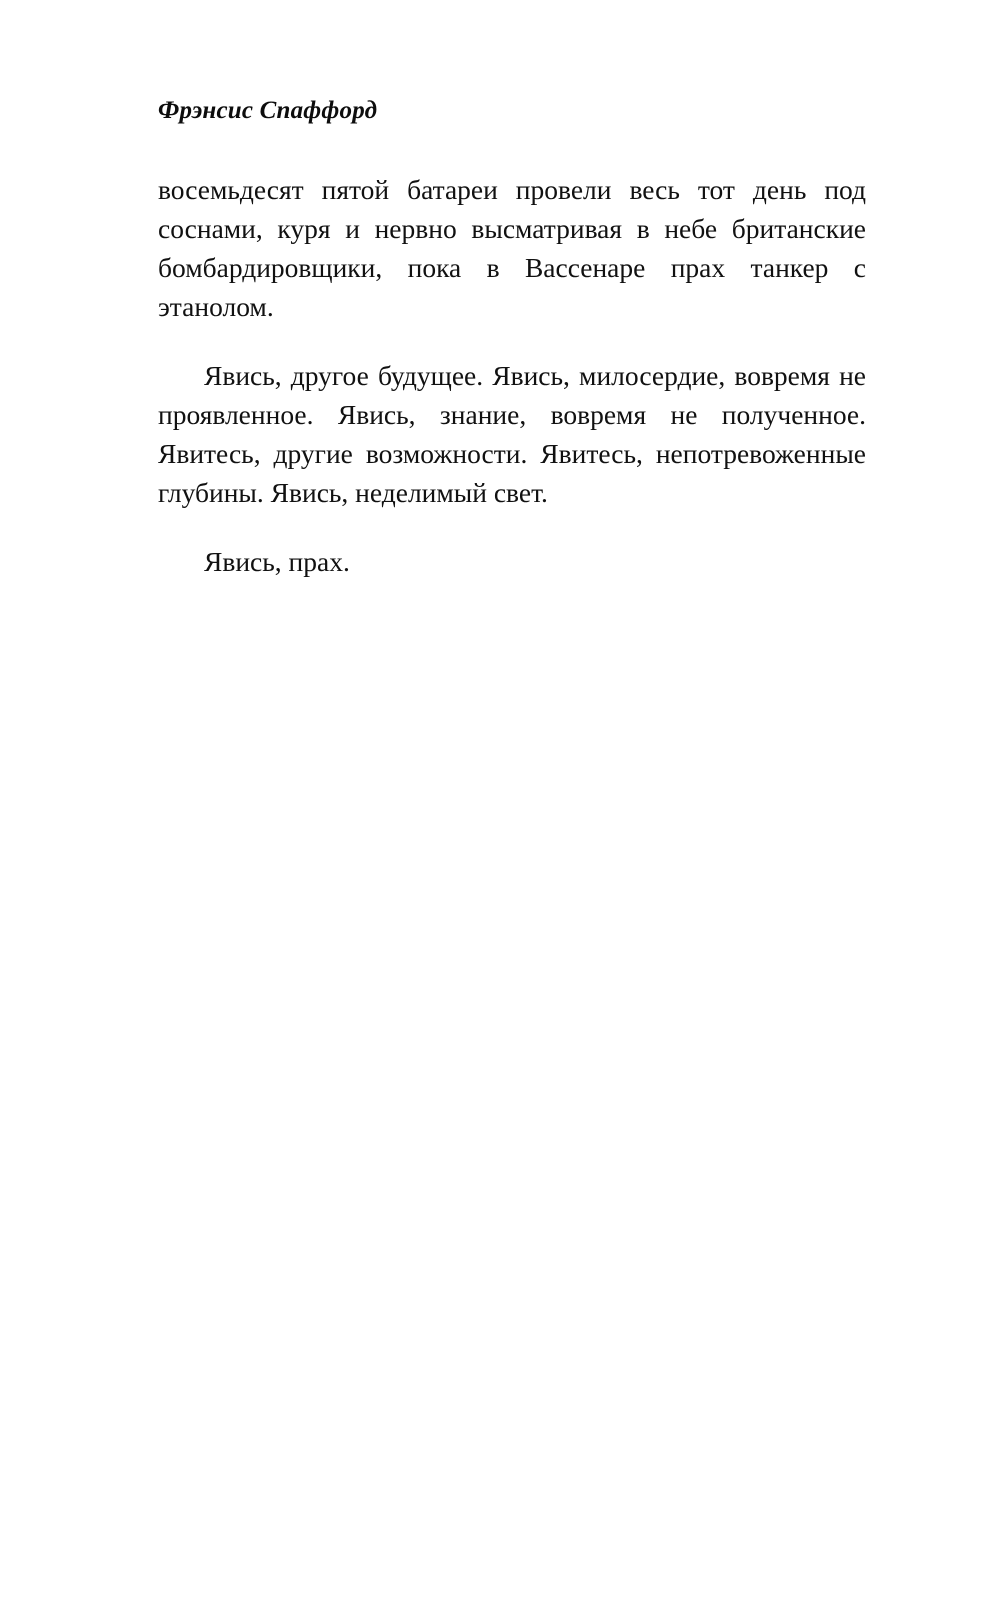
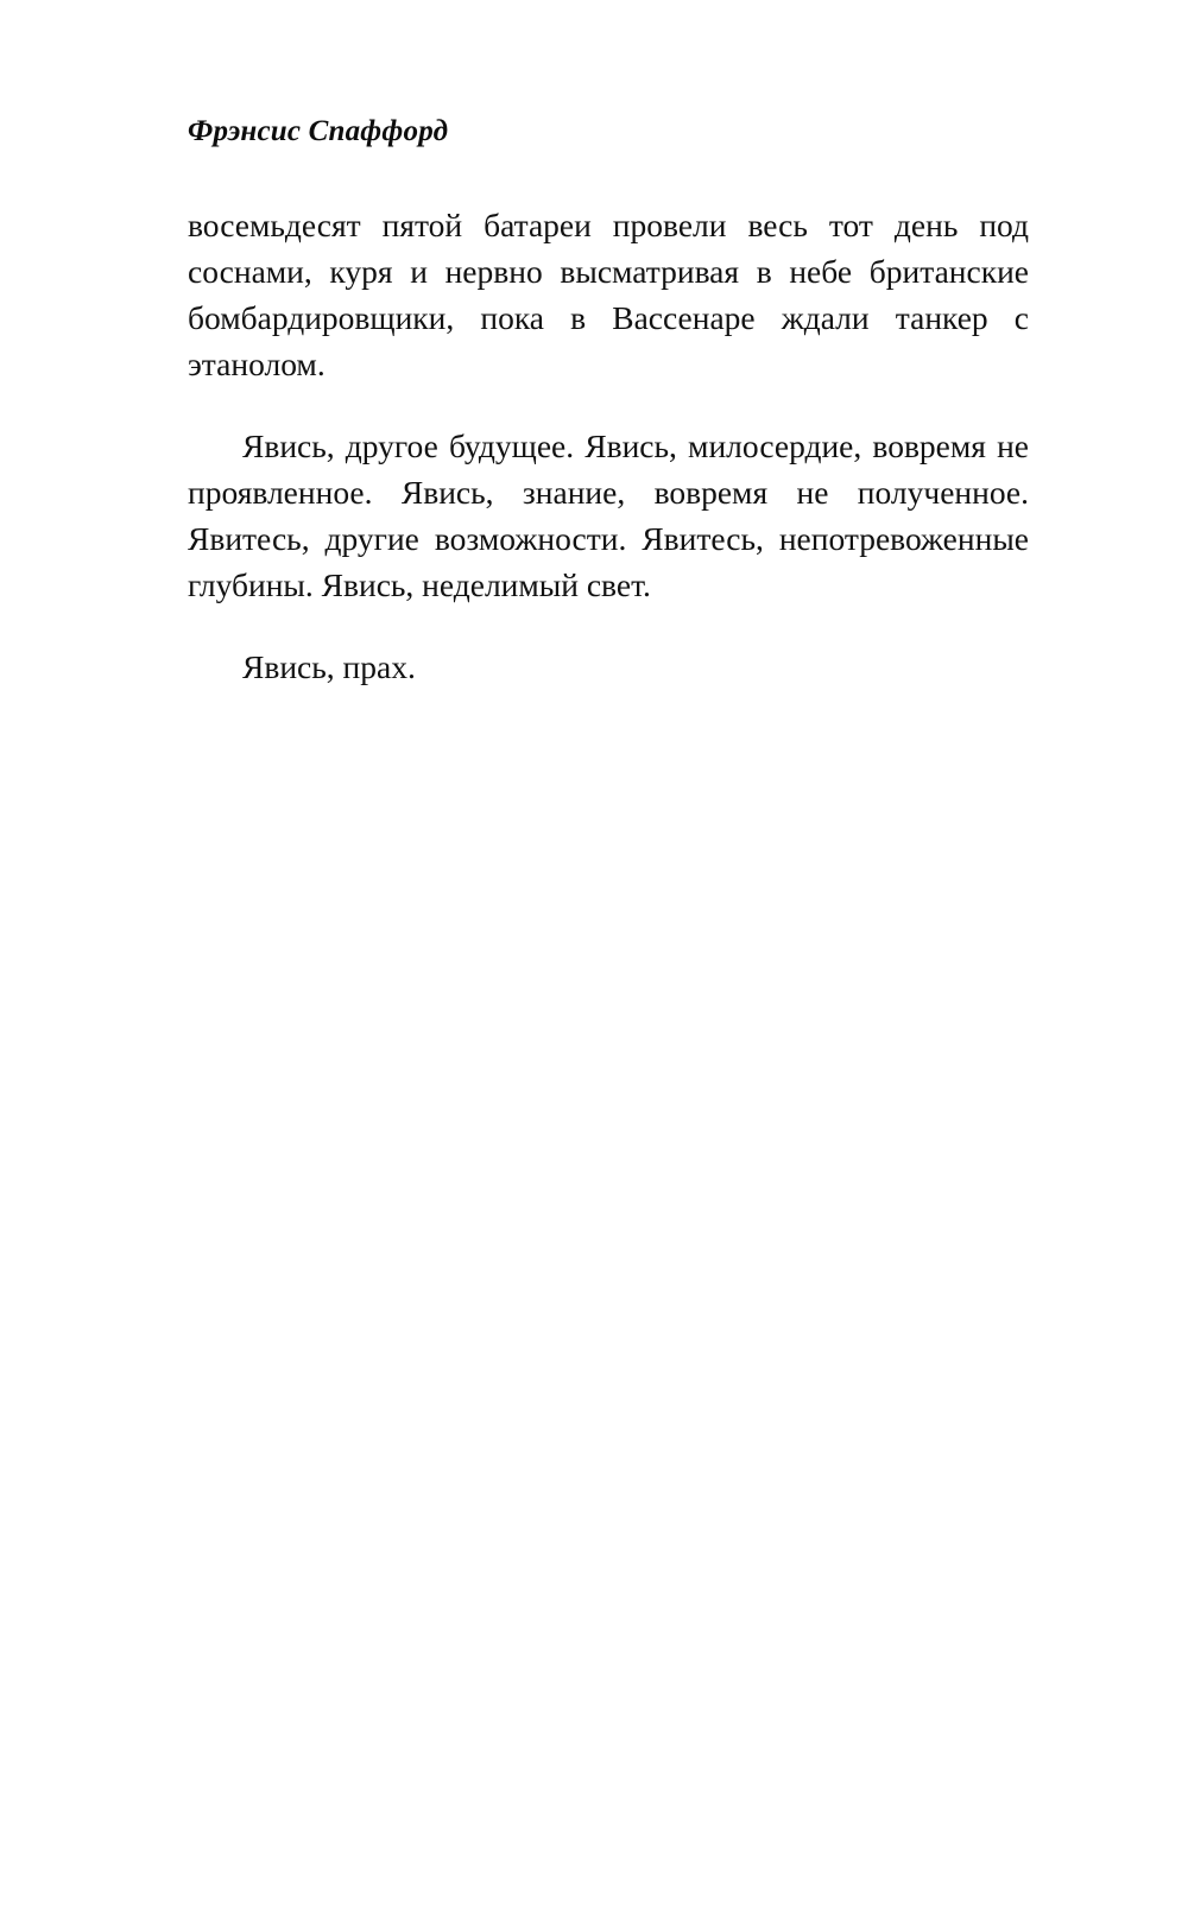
  Фрэнсис Спаффорд
- восемьдесят пятой батареи провели весь тот день под соснами, куря и нервно высматривая в небе британские бомбардировщики, пока в Вассенаре прах танкер с этанолом.
+ восемьдесят пятой батареи провели весь тот день под соснами, куря и нервно высматривая в небе британские бомбардировщики, пока в Вассенаре ждали танкер с этанолом.
  Явись, другое будущее. Явись, милосердие, вовремя не проявленное. Явись, знание, вовремя не полученное. Явитесь, другие возможности. Явитесь, непотревоженные глубины. Явись, неделимый свет.
  Явись, прах.
